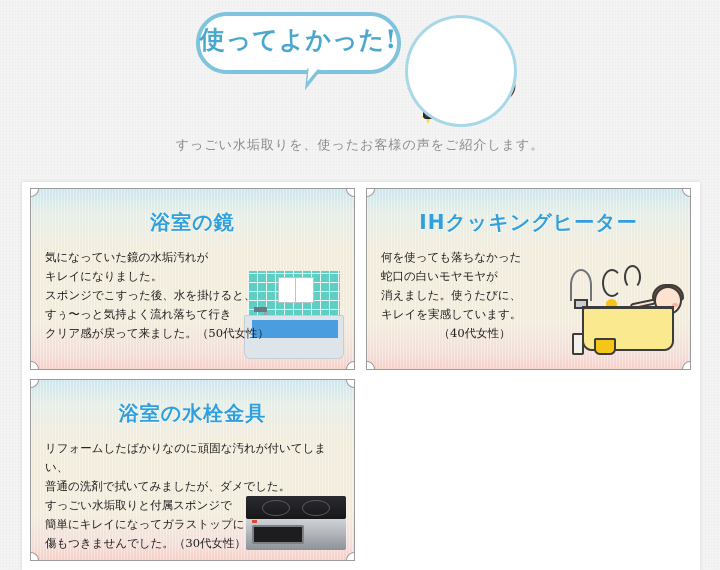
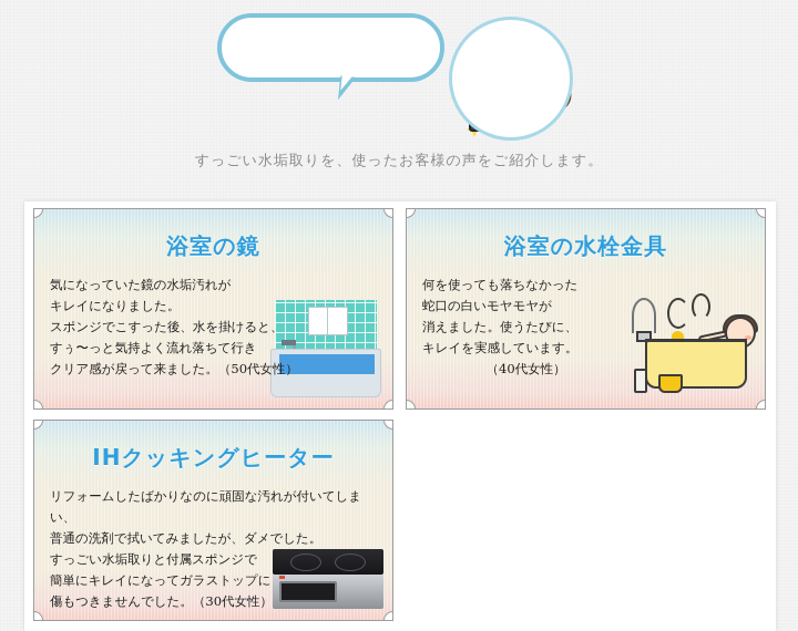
- 使ってよかった!
  すっごい水垢取りを、使ったお客様の声をご紹介します。
  浴室の鏡
  気になっていた鏡の水垢汚れが
  キレイになりました。
  スポンジでこすった後、水を掛けると、
  すぅ〜っと気持よく流れ落ちて行き
  クリア感が戻って来ました。（50代女性）
- IHクッキングヒーター
+ 浴室の水栓金具
  何を使っても落ちなかった
  蛇口の白いモヤモヤが
  消えました。使うたびに、
  キレイを実感しています。
  （40代女性）
- 浴室の水栓金具
+ IHクッキングヒーター
  リフォームしたばかりなのに頑固な汚れが付いてしまい、
  普通の洗剤で拭いてみましたが、ダメでした。
  すっごい水垢取りと付属スポンジで
  簡単にキレイになってガラストップに
  傷もつきませんでした。（30代女性）
